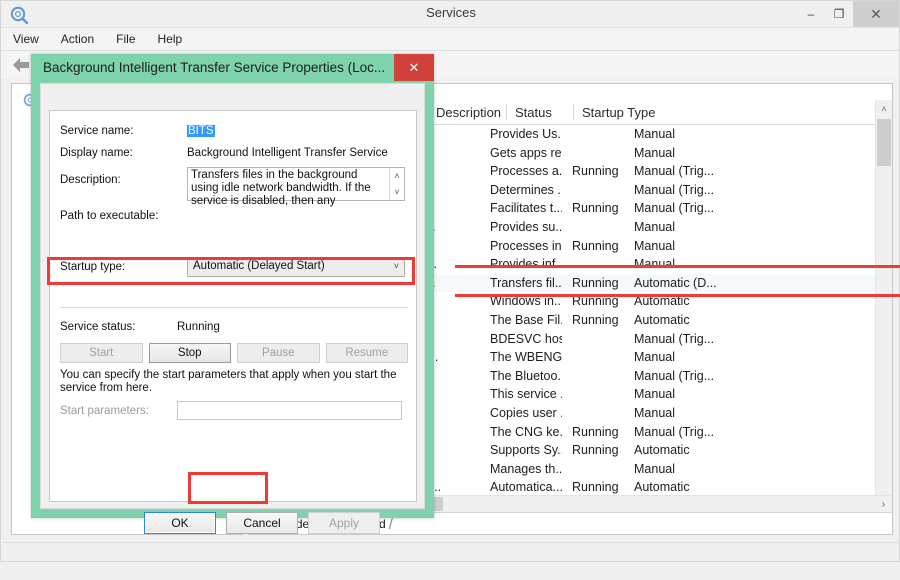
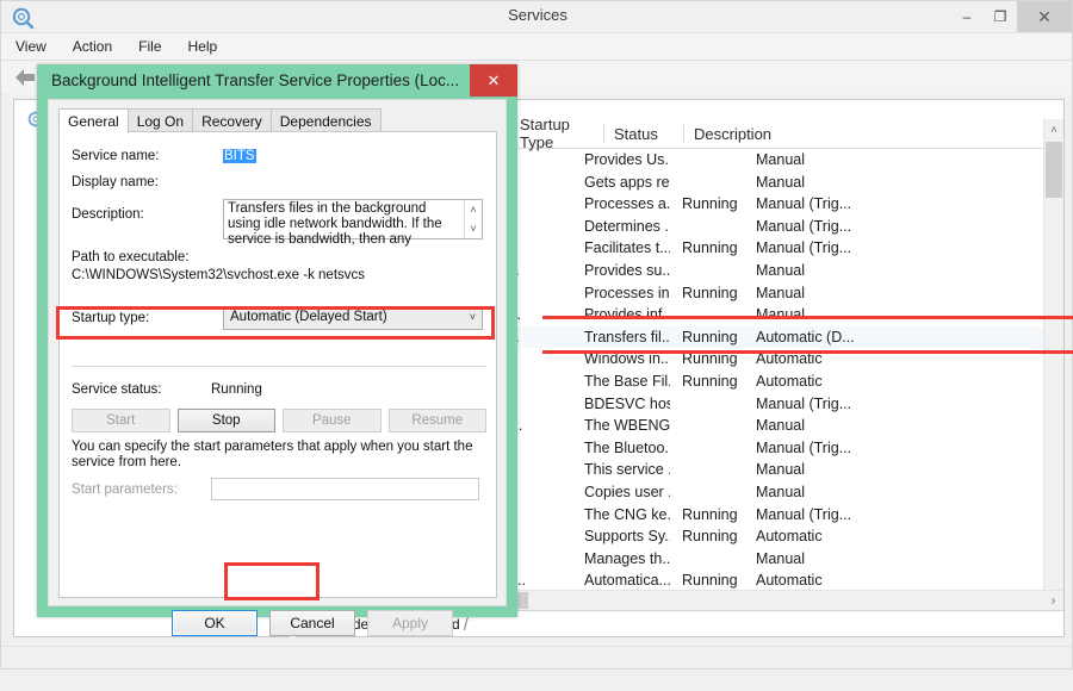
  Services
  –
  ❐
  ✕
  View
  Action
  File
  Help
- Description
+ Startup Type
  Status
- Startup Type
+ Description
  Provides Us.
  Manual
  Gets apps re
  Manual
  Processes a.
  Running
  Manual (Trig...
  Determines .
  Manual (Trig...
  Facilitates t...
  Running
  Manual (Trig...
  Provides su..
  Manual
  Processes in
  Running
  Manual
  Transfers fil..
  Running
  Automatic (D...
  Windows in..
  Running
  Automatic
  The Base Fil.
  Running
  Automatic
  BDESVC hos
  Manual (Trig...
  The WBENG
  Manual
  The Bluetoo.
  Manual (Trig...
  This service .
  Manual
  Copies user .
  Manual
  The CNG ke.
  Running
  Manual (Trig...
  Supports Sy.
  Running
  Automatic
  Manages th..
  Manual
  Automatica...
  Running
  Automatic
  ˄
  ›
  /
  Background Intelligent Transfer Service Properties (Loc...
  ✕
+ General
+ Log On
+ Recovery
+ Dependencies
  Service name:
  BITS
  Display name:
- Background Intelligent Transfer Service
  Description:
- Transfers files in the background using idle network bandwidth. If the service is disabled, then any
+ Transfers files in the background using idle network bandwidth. If the service is bandwidth, then any
  ˄
  ˅
  Path to executable:
+ C:\WINDOWS\System32\svchost.exe -k netsvcs
  Startup type:
  Automatic (Delayed Start)
  ˅
  Service status:
  Running
  Start
  Stop
  Pause
  Resume
  You can specify the start parameters that apply when you start the service from here.
  Start parameters:
  OK
  Cancel
  Apply
